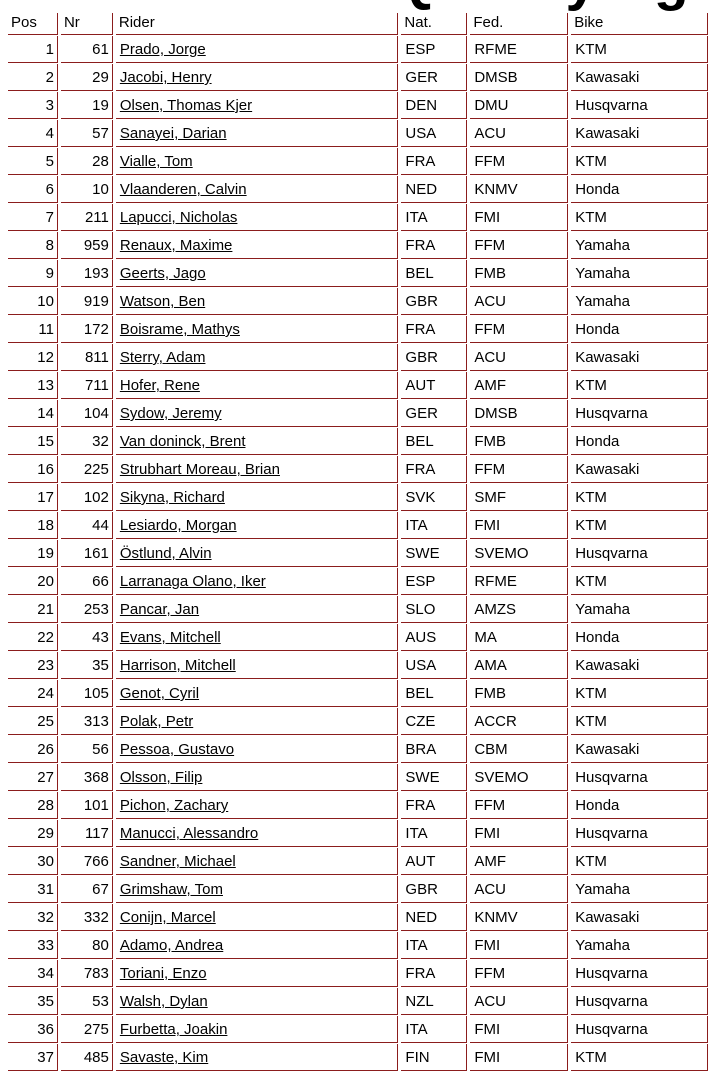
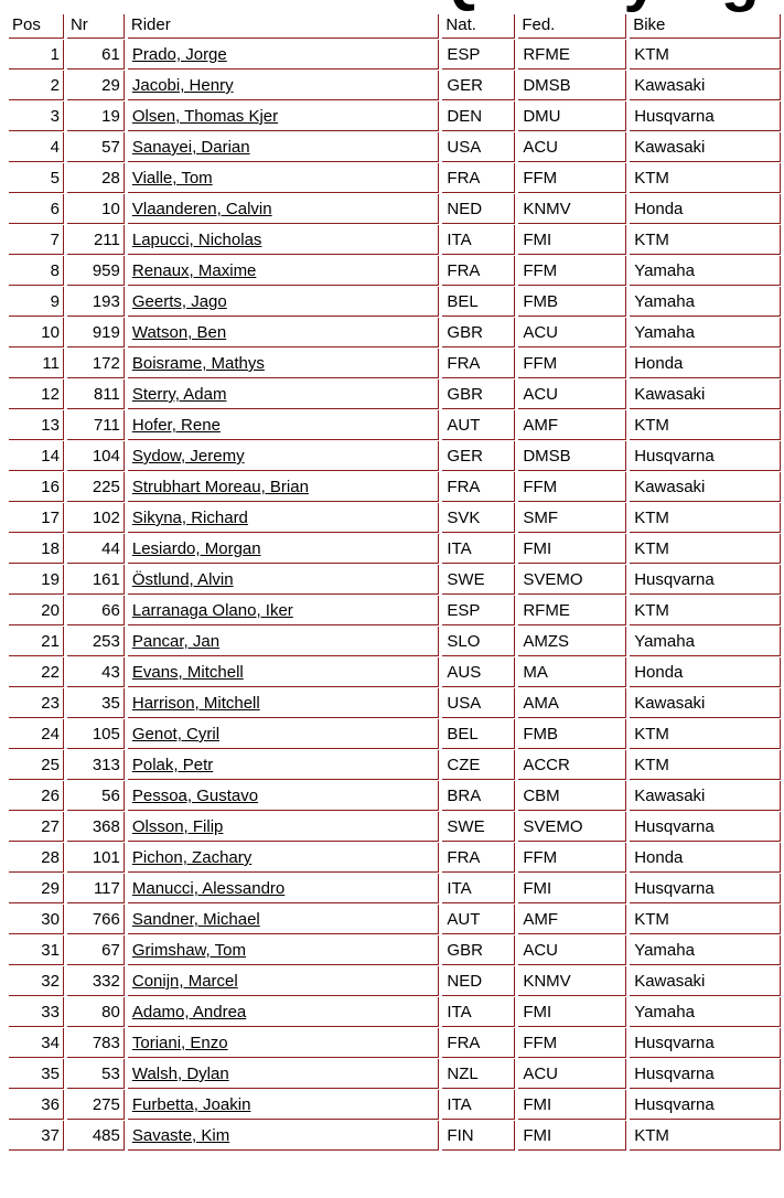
  Pos	Nr	Rider	Nat.	Fed.	Bike
  1	61	Prado, Jorge	ESP	RFME	KTM
  2	29	Jacobi, Henry	GER	DMSB	Kawasaki
  3	19	Olsen, Thomas Kjer	DEN	DMU	Husqvarna
  4	57	Sanayei, Darian	USA	ACU	Kawasaki
  5	28	Vialle, Tom	FRA	FFM	KTM
  6	10	Vlaanderen, Calvin	NED	KNMV	Honda
  7	211	Lapucci, Nicholas	ITA	FMI	KTM
  8	959	Renaux, Maxime	FRA	FFM	Yamaha
  9	193	Geerts, Jago	BEL	FMB	Yamaha
  10	919	Watson, Ben	GBR	ACU	Yamaha
  11	172	Boisrame, Mathys	FRA	FFM	Honda
  12	811	Sterry, Adam	GBR	ACU	Kawasaki
  13	711	Hofer, Rene	AUT	AMF	KTM
  14	104	Sydow, Jeremy	GER	DMSB	Husqvarna
- 15	32	Van doninck, Brent	BEL	FMB	Honda
  16	225	Strubhart Moreau, Brian	FRA	FFM	Kawasaki
  17	102	Sikyna, Richard	SVK	SMF	KTM
  18	44	Lesiardo, Morgan	ITA	FMI	KTM
  19	161	Östlund, Alvin	SWE	SVEMO	Husqvarna
  20	66	Larranaga Olano, Iker	ESP	RFME	KTM
  21	253	Pancar, Jan	SLO	AMZS	Yamaha
  22	43	Evans, Mitchell	AUS	MA	Honda
  23	35	Harrison, Mitchell	USA	AMA	Kawasaki
  24	105	Genot, Cyril	BEL	FMB	KTM
  25	313	Polak, Petr	CZE	ACCR	KTM
  26	56	Pessoa, Gustavo	BRA	CBM	Kawasaki
  27	368	Olsson, Filip	SWE	SVEMO	Husqvarna
  28	101	Pichon, Zachary	FRA	FFM	Honda
  29	117	Manucci, Alessandro	ITA	FMI	Husqvarna
  30	766	Sandner, Michael	AUT	AMF	KTM
  31	67	Grimshaw, Tom	GBR	ACU	Yamaha
  32	332	Conijn, Marcel	NED	KNMV	Kawasaki
  33	80	Adamo, Andrea	ITA	FMI	Yamaha
  34	783	Toriani, Enzo	FRA	FFM	Husqvarna
  35	53	Walsh, Dylan	NZL	ACU	Husqvarna
  36	275	Furbetta, Joakin	ITA	FMI	Husqvarna
  37	485	Savaste, Kim	FIN	FMI	KTM
